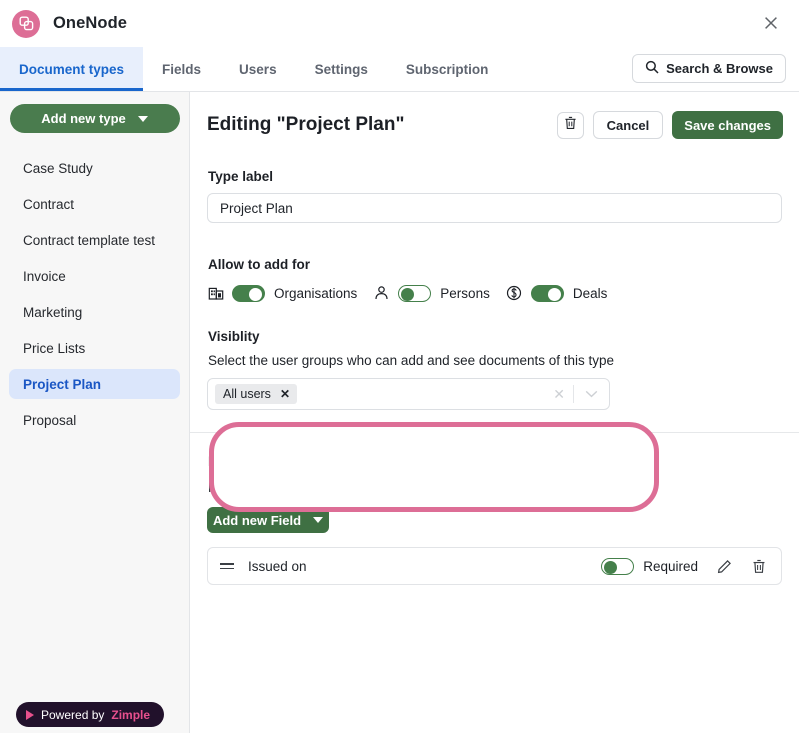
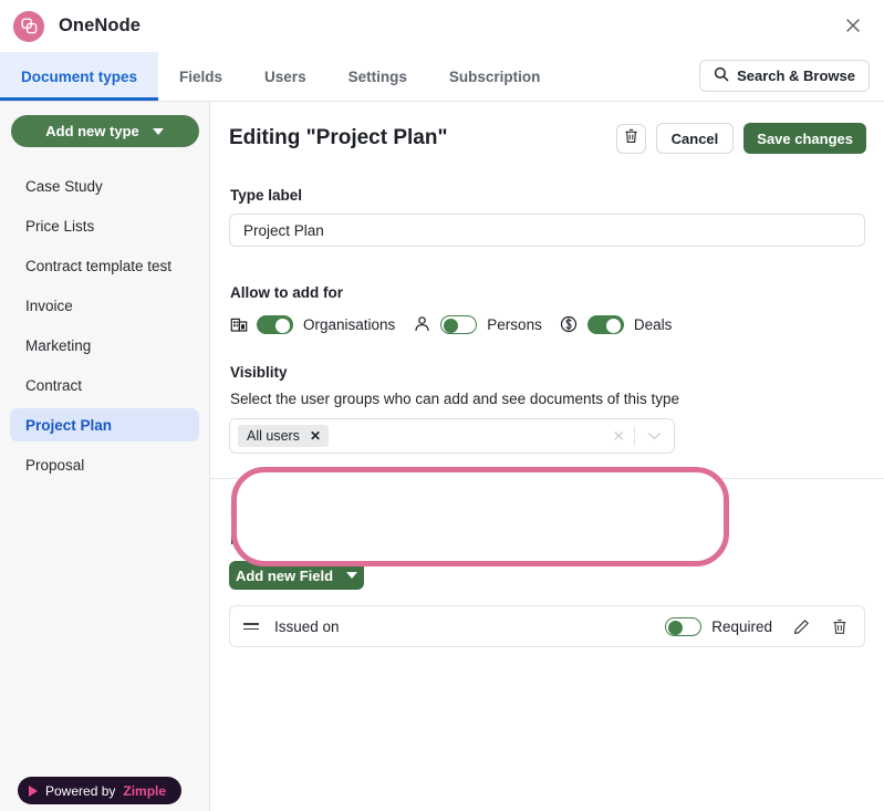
  OneNode
  Document types
  Fields
  Users
  Settings
  Subscription
  Search & Browse
  Add new type
  Case Study
- Contract
+ Price Lists
  Contract template test
  Invoice
  Marketing
- Price Lists
+ Contract
  Project Plan
  Proposal
  Powered by
  Zimple
  Editing "Project Plan"
  Cancel
  Save changes
  Type label
  Project Plan
  Allow to add for
  Organisations
  Persons
  Deals
  Visiblity
  Select the user groups who can add and see documents of this type
  All users
  ✕
  ✕
  Add new Field
  Issued on
  Required
